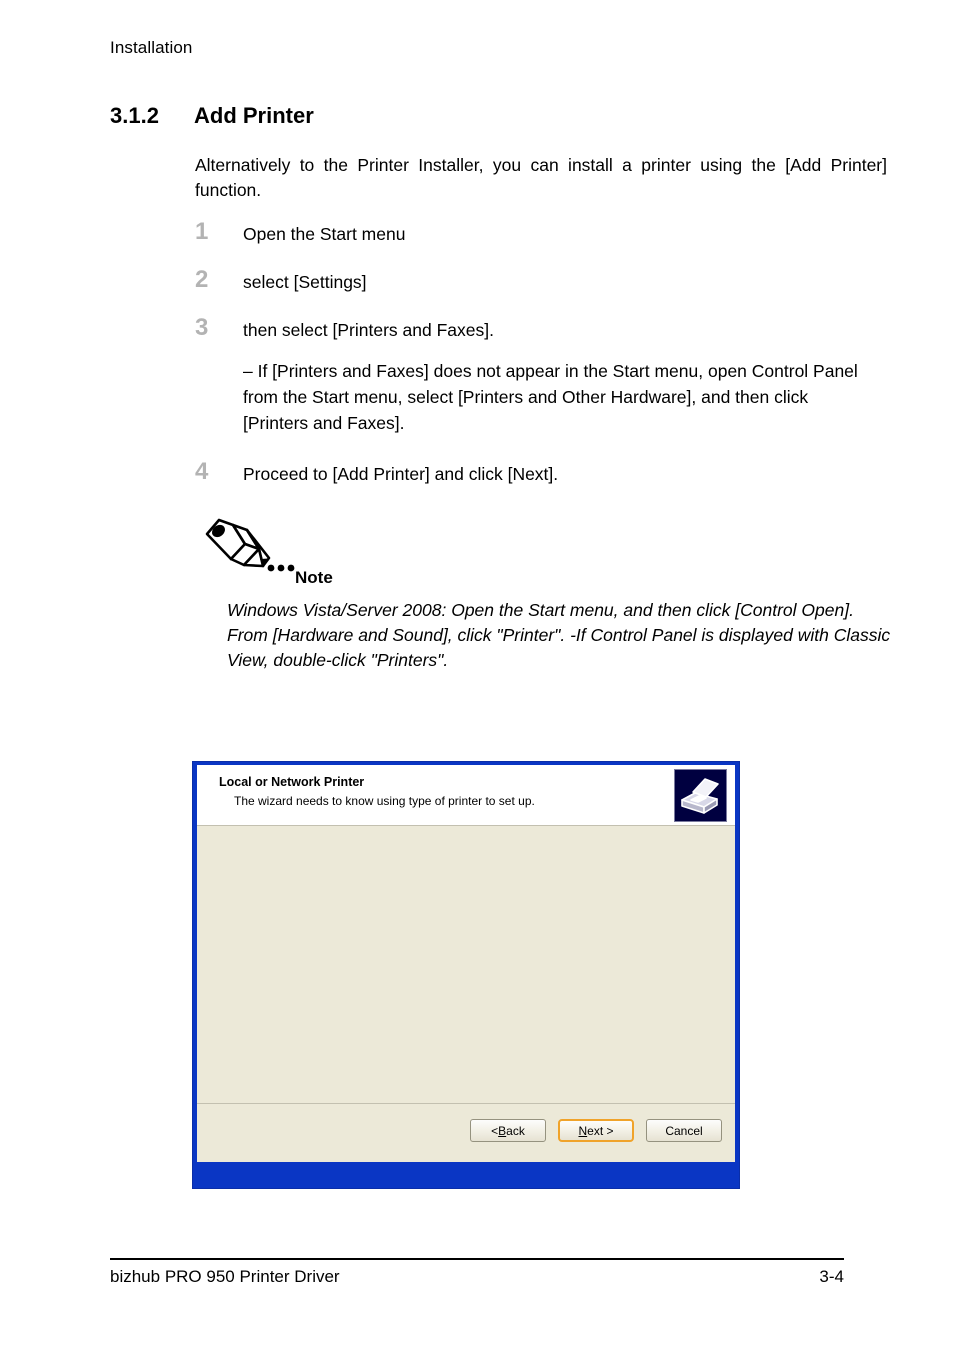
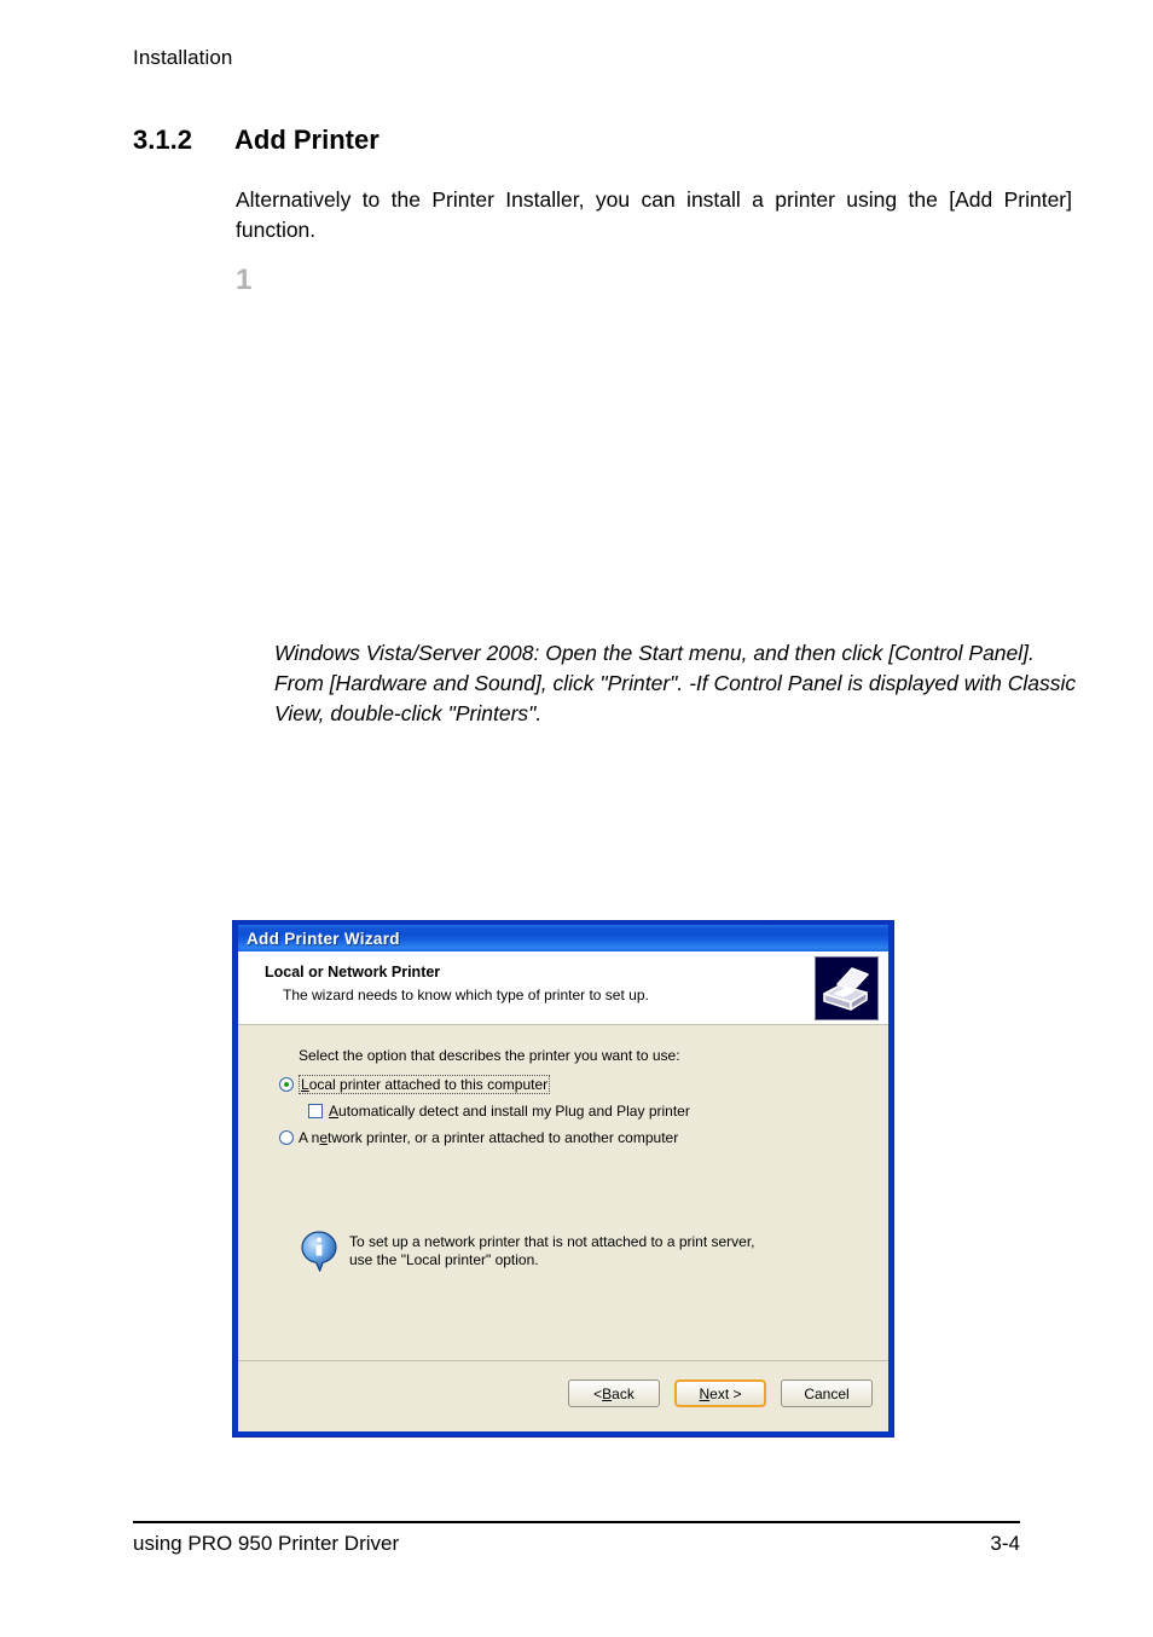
  Installation
  3.1.2 Add Printer
  Alternatively to the Printer Installer, you can install a printer using the [Add Printer] function.
  1
- Open the Start menu
- 2
- select [Settings]
- 3
- then select [Printers and Faxes].
- – If [Printers and Faxes] does not appear in the Start menu, open Control Panel from the Start menu, select [Printers and Other Hardware], and then click [Printers and Faxes].
- 4
- Proceed to [Add Printer] and click [Next].
- Note
- Windows Vista/Server 2008: Open the Start menu, and then click [Control Open]. From [Hardware and Sound], click "Printer". -If Control Panel is displayed with Classic View, double-click "Printers".
+ Windows Vista/Server 2008: Open the Start menu, and then click [Control Panel]. From [Hardware and Sound], click "Printer". -If Control Panel is displayed with Classic View, double-click "Printers".
+ Add Printer Wizard
  Local or Network Printer
- The wizard needs to know using type of printer to set up.
+ The wizard needs to know which type of printer to set up.
+ Select the option that describes the printer you want to use:
+ Local printer attached to this computer
+ Automatically detect and install my Plug and Play printer
+ A network printer, or a printer attached to another computer
+ To set up a network printer that is not attached to a print server,
+ use the "Local printer" option.
  <
  B
  ack
  N
  ext >
  Cancel
- bizhub PRO 950 Printer Driver
+ using PRO 950 Printer Driver
  3-4
